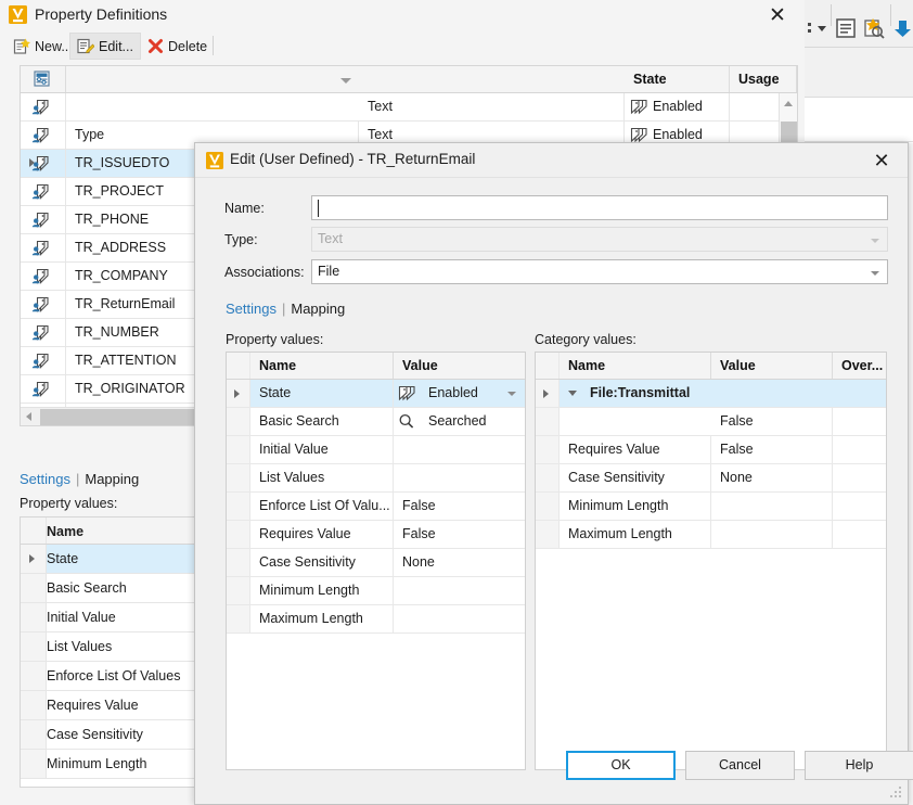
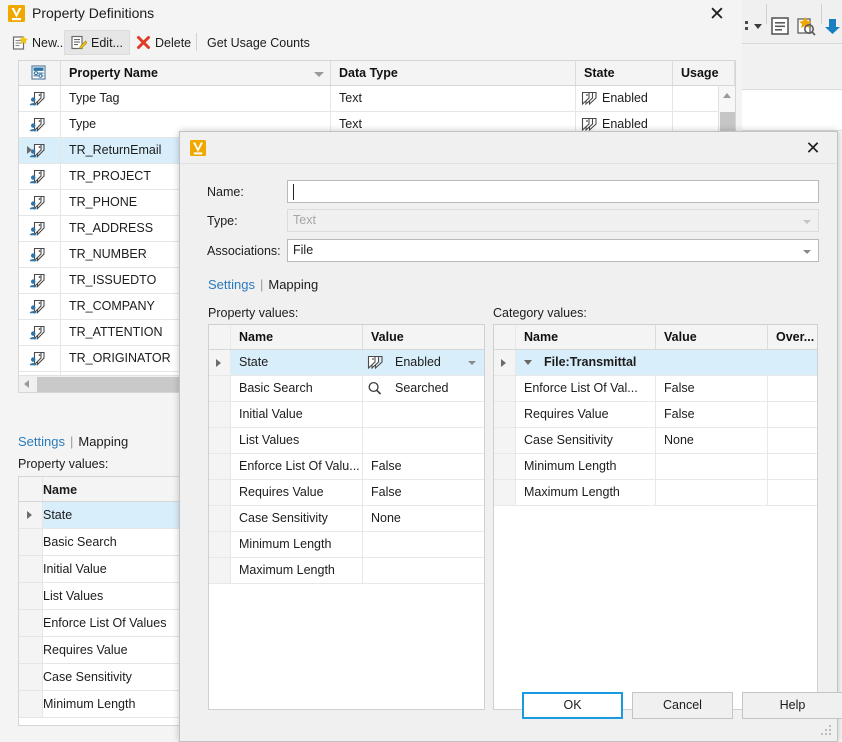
  Property Definitions
  ✕
  New..
  Edit...
  Delete
+ Get Usage Counts
+ Property Name
+ Data Type
  State
  Usage
+ Type Tag
  Text
  Enabled
  Type
  Text
  Enabled
- TR_ISSUEDTO
+ TR_ReturnEmail
  TR_PROJECT
  TR_PHONE
  TR_ADDRESS
- TR_COMPANY
+ TR_NUMBER
- TR_ReturnEmail
+ TR_ISSUEDTO
- TR_NUMBER
+ TR_COMPANY
  TR_ATTENTION
  TR_ORIGINATOR
  Settings | Mapping
  Property values:
  Name
  State
  Basic Search
  Initial Value
  List Values
  Enforce List Of Values
  Requires Value
  Case Sensitivity
  Minimum Length
- Edit (User Defined) - TR_ReturnEmail
  ✕
  Name:
  Type:
  Text
  Associations:
  File
  Settings | Mapping
  Property values:
  Category values:
  Name
  Value
  State
  Enabled
  Basic Search
  Searched
  Initial Value
  List Values
  Enforce List Of Valu...
  False
  Requires Value
  False
  Case Sensitivity
  None
  Minimum Length
  Maximum Length
  Name
  Value
  Over...
  File:Transmittal
+ Enforce List Of Val...
  False
  Requires Value
  False
  Case Sensitivity
  None
  Minimum Length
  Maximum Length
  OK
  Cancel
  Help
